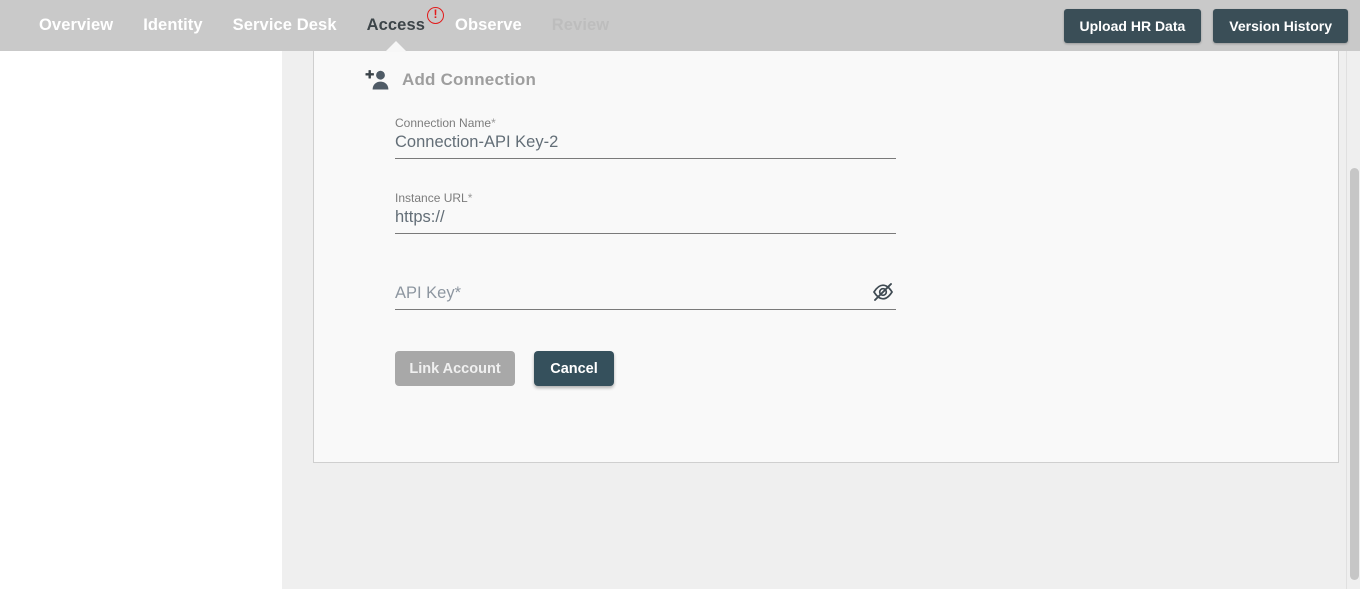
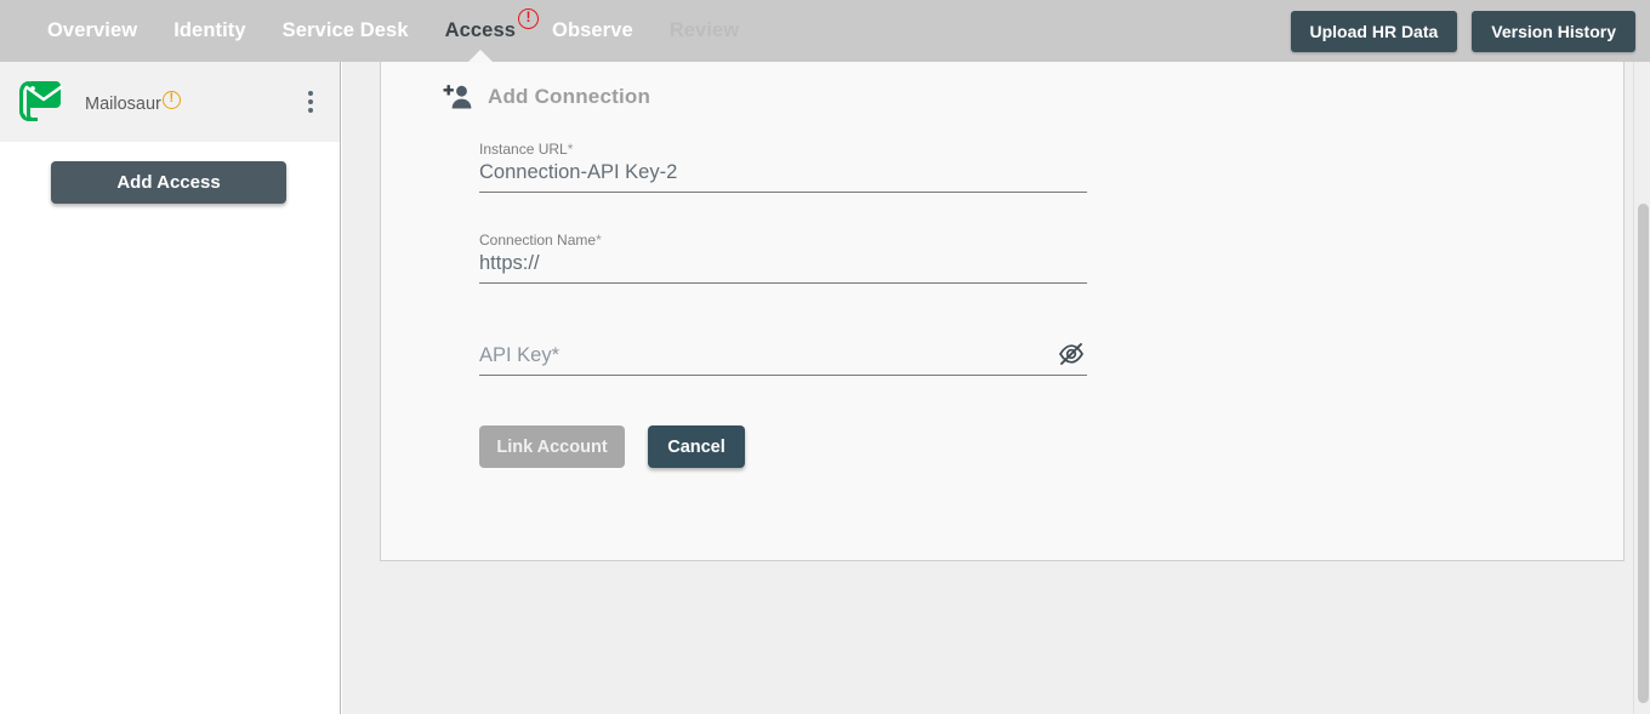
  Overview
  Identity
  Service Desk
  Access
  !
  Observe
  Upload HR Data
  Version History
+ Mailosaur !
+ Add Access
  Add Connection
- Connection Name*
+ Instance URL*
  Connection-API Key-2
- Instance URL*
+ Connection Name*
  https://
  API Key*
  Link Account
  Cancel
